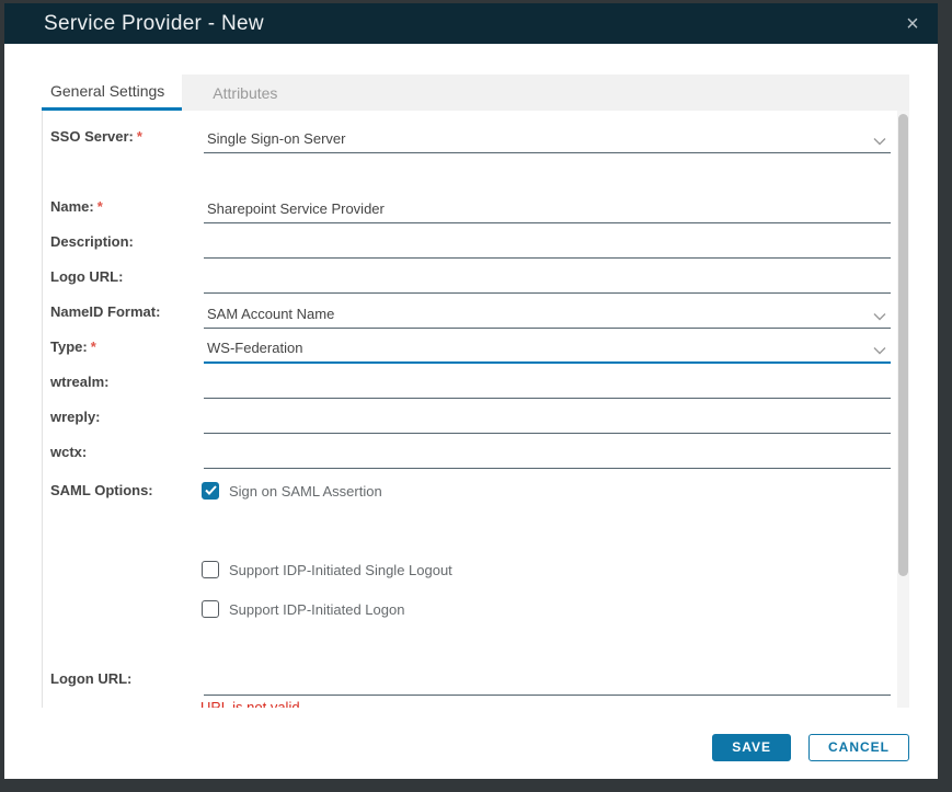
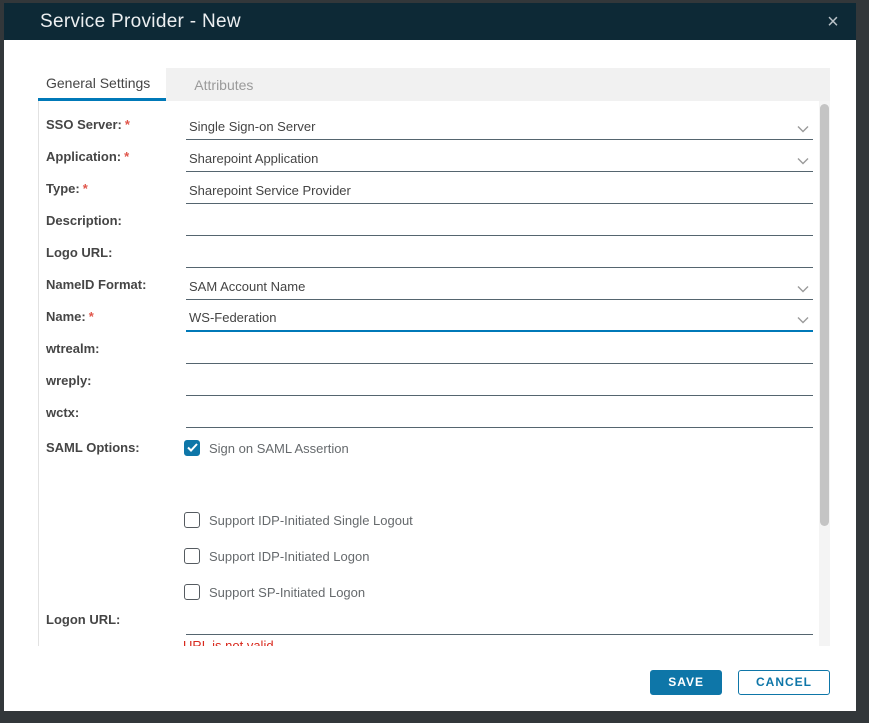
  Service Provider - New
  ×
  General Settings
  Attributes
  SSO Server: *
  Single Sign-on Server
+ Application: *
+ Sharepoint Application
- Name: *
+ Type: *
  Sharepoint Service Provider
  Description:
  Logo URL:
  NameID Format:
  SAM Account Name
- Type: *
+ Name: *
  WS-Federation
  wtrealm:
  wreply:
  wctx:
  SAML Options:
  Sign on SAML Assertion
  Support IDP-Initiated Single Logout
  Support IDP-Initiated Logon
+ Support SP-Initiated Logon
  Logon URL:
  URL is not valid
  SAVE
  CANCEL
